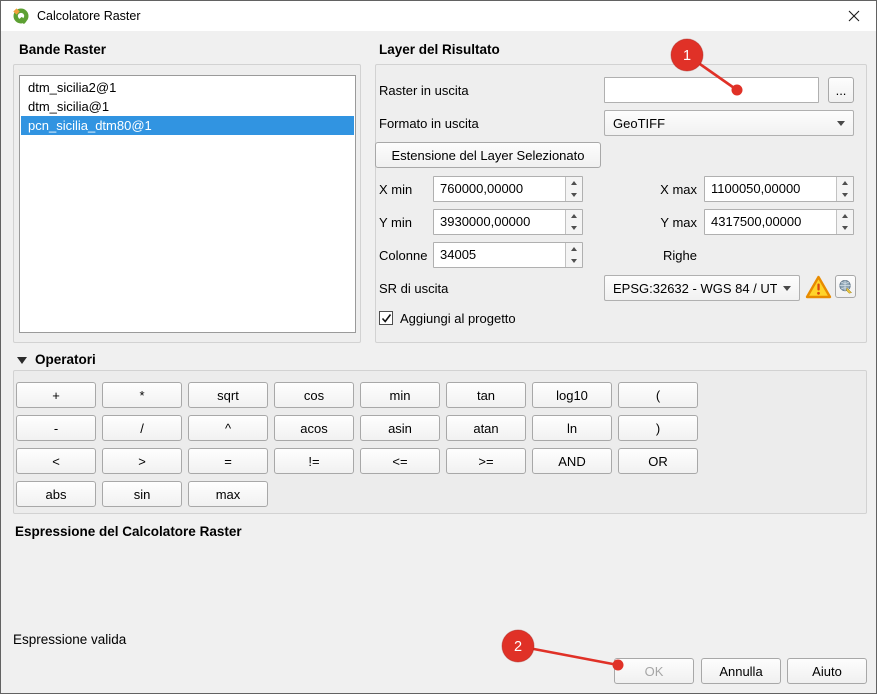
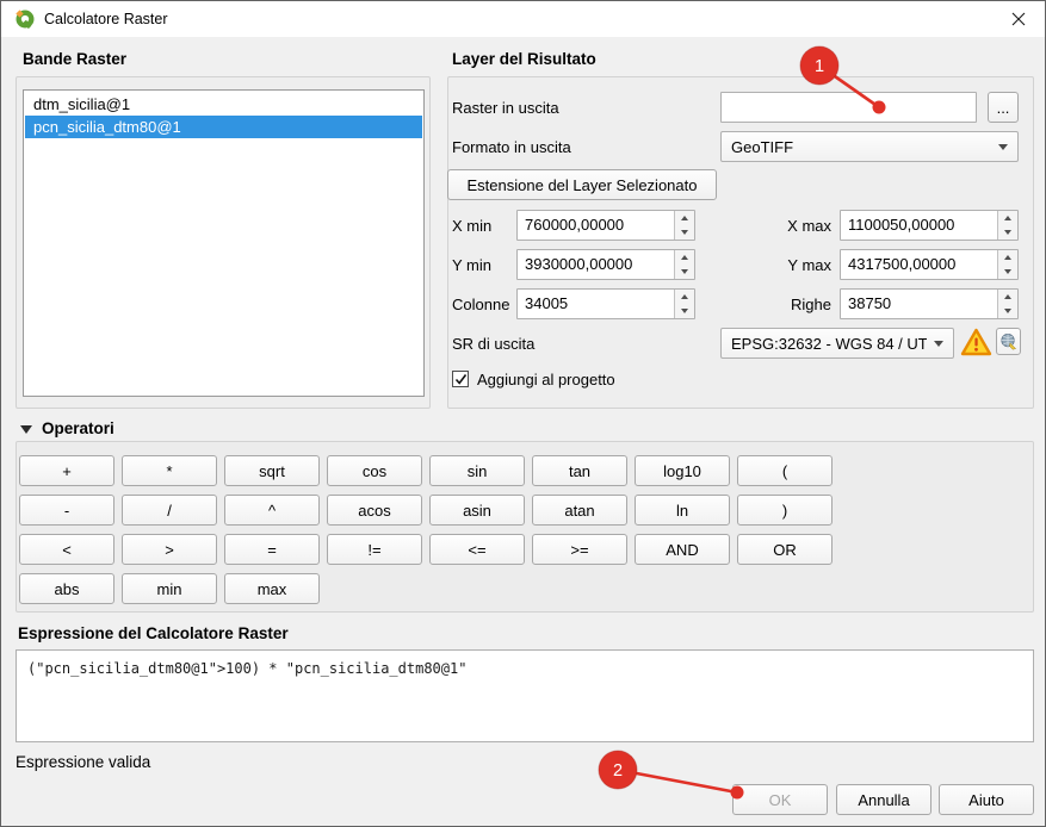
  Calcolatore Raster
  Bande Raster
- dtm_sicilia2@1
  dtm_sicilia@1
  pcn_sicilia_dtm80@1
  Layer del Risultato
  Raster in uscita
  ...
  Formato in uscita
  GeoTIFF
  Estensione del Layer Selezionato
  X min
  760000,00000
  X max
  1100050,00000
  Y min
  3930000,00000
  Y max
  4317500,00000
  Colonne
  34005
  Righe
+ 38750
  SR di uscita
  EPSG:32632 - WGS 84 / UT
  Aggiungi al progetto
  Operatori
  +
  *
  sqrt
  cos
- min
+ sin
  tan
  log10
  (
  -
  /
  ^
  acos
  asin
  atan
  ln
  )
  <
  >
  =
  !=
  <=
  >=
  AND
  OR
  abs
- sin
+ min
  max
  Espressione del Calcolatore Raster
+ ("pcn_sicilia_dtm80@1">100) * "pcn_sicilia_dtm80@1"
  Espressione valida
  OK
  Annulla
  Aiuto
  1
  2
